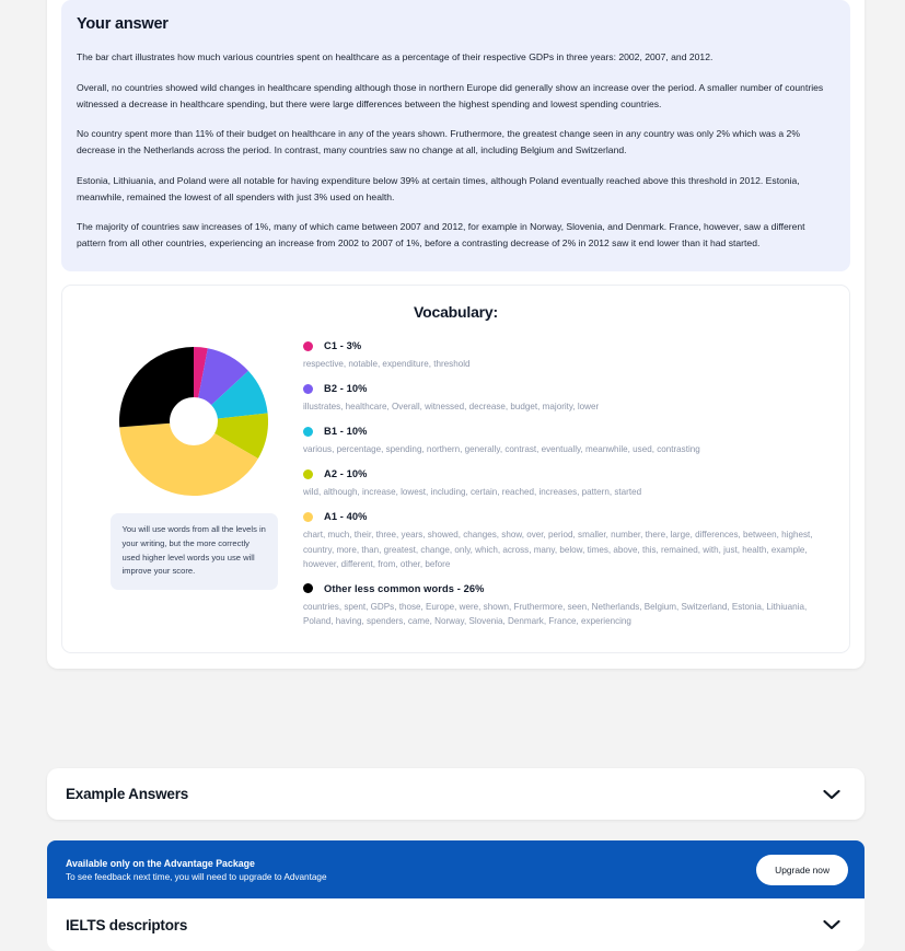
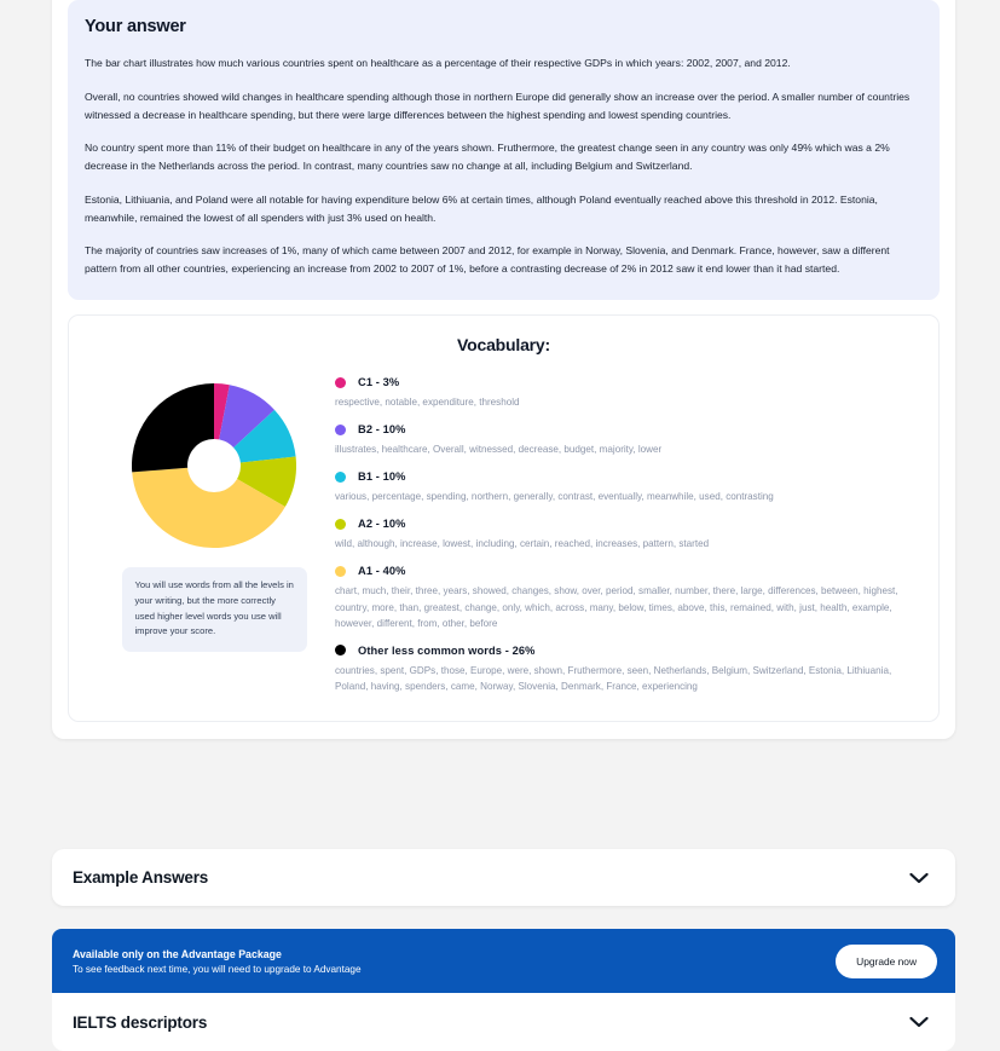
  Your answer
- The bar chart illustrates how much various countries spent on healthcare as a percentage of their respective GDPs in three years: 2002, 2007, and 2012.
+ The bar chart illustrates how much various countries spent on healthcare as a percentage of their respective GDPs in which years: 2002, 2007, and 2012.
  Overall, no countries showed wild changes in healthcare spending although those in northern Europe did generally show an increase over the period. A smaller number of countries witnessed a decrease in healthcare spending, but there were large differences between the highest spending and lowest spending countries.
- No country spent more than 11% of their budget on healthcare in any of the years shown. Fruthermore, the greatest change seen in any country was only 2% which was a 2% decrease in the Netherlands across the period. In contrast, many countries saw no change at all, including Belgium and Switzerland.
+ No country spent more than 11% of their budget on healthcare in any of the years shown. Fruthermore, the greatest change seen in any country was only 49% which was a 2% decrease in the Netherlands across the period. In contrast, many countries saw no change at all, including Belgium and Switzerland.
- Estonia, Lithiuania, and Poland were all notable for having expenditure below 39% at certain times, although Poland eventually reached above this threshold in 2012. Estonia, meanwhile, remained the lowest of all spenders with just 3% used on health.
+ Estonia, Lithiuania, and Poland were all notable for having expenditure below 6% at certain times, although Poland eventually reached above this threshold in 2012. Estonia, meanwhile, remained the lowest of all spenders with just 3% used on health.
  The majority of countries saw increases of 1%, many of which came between 2007 and 2012, for example in Norway, Slovenia, and Denmark. France, however, saw a different pattern from all other countries, experiencing an increase from 2002 to 2007 of 1%, before a contrasting decrease of 2% in 2012 saw it end lower than it had started.
  Vocabulary:
  You will use words from all the levels in your writing, but the more correctly used higher level words you use will improve your score.
  C1 - 3%
  respective, notable, expenditure, threshold
  B2 - 10%
  illustrates, healthcare, Overall, witnessed, decrease, budget, majority, lower
  B1 - 10%
  various, percentage, spending, northern, generally, contrast, eventually, meanwhile, used, contrasting
  A2 - 10%
  wild, although, increase, lowest, including, certain, reached, increases, pattern, started
  A1 - 40%
  chart, much, their, three, years, showed, changes, show, over, period, smaller, number, there, large, differences, between, highest, country, more, than, greatest, change, only, which, across, many, below, times, above, this, remained, with, just, health, example, however, different, from, other, before
  Other less common words - 26%
  countries, spent, GDPs, those, Europe, were, shown, Fruthermore, seen, Netherlands, Belgium, Switzerland, Estonia, Lithiuania, Poland, having, spenders, came, Norway, Slovenia, Denmark, France, experiencing
  Example Answers
  Available only on the Advantage Package
  To see feedback next time, you will need to upgrade to Advantage
  Upgrade now
  IELTS descriptors
